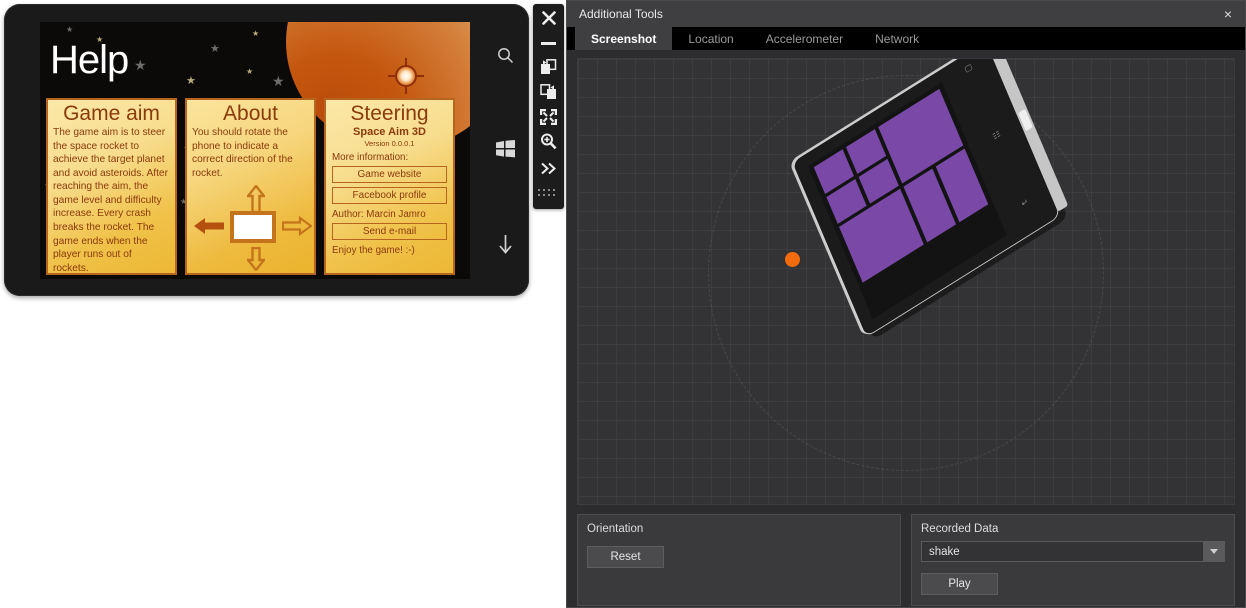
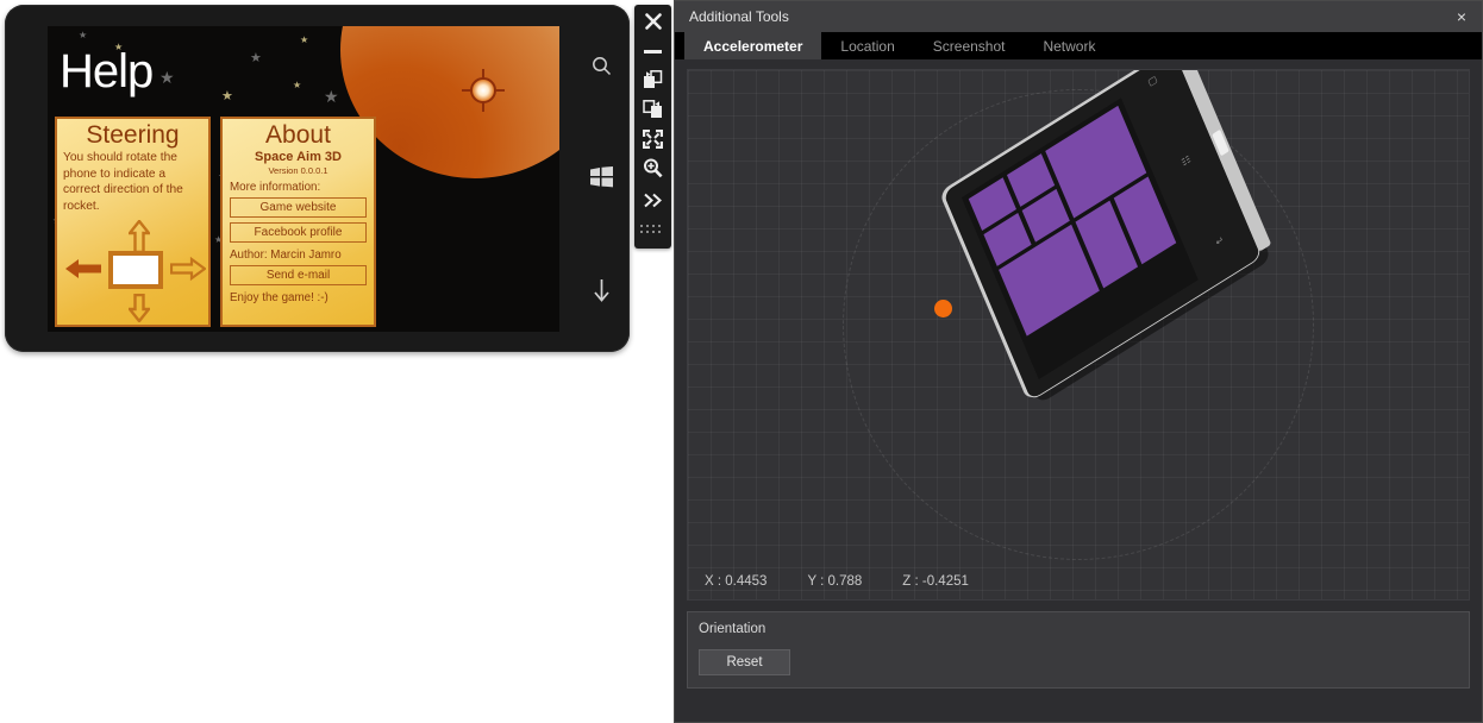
  ★
  ★
  ★
  ★
  ★
  ★
  ★
  ★
  ★
  Help
- Game aim
- The game aim is to steer the space rocket to achieve the target planet and avoid asteroids. After reaching the aim, the game level and difficulty increase. Every crash breaks the rocket. The game ends when the player runs out of rockets.
- About
+ Steering
  You should rotate the phone to indicate a correct direction of the rocket.
- Steering
+ About
  Space Aim 3D
  Version 0.0.0.1
  More information:
  Game website
  Facebook profile
  Author: Marcin Jamro
  Send e-mail
  Enjoy the game! :-)
  Additional Tools
  ×
- Screenshot
+ Accelerometer
  Location
- Accelerometer
+ Screenshot
  Network
+ X : 0.4453
+ Y : 0.788
+ Z : -0.4251
  Orientation
  Reset
- Recorded Data
- shake
- Play
